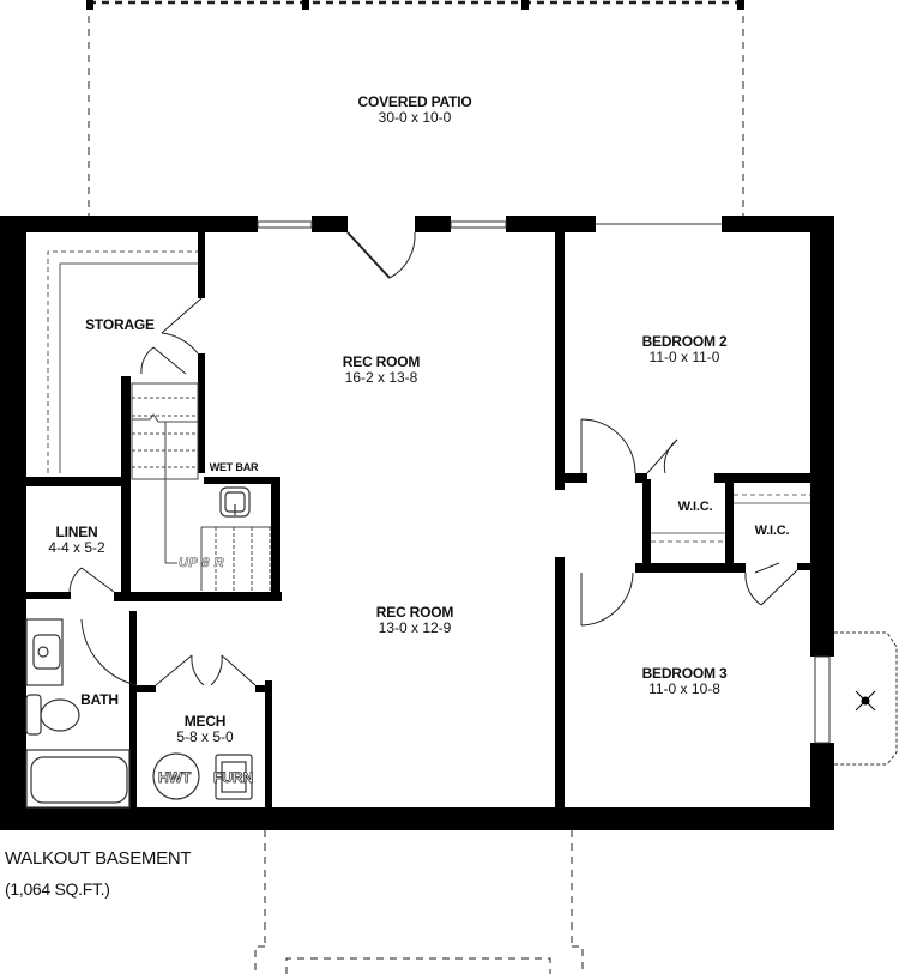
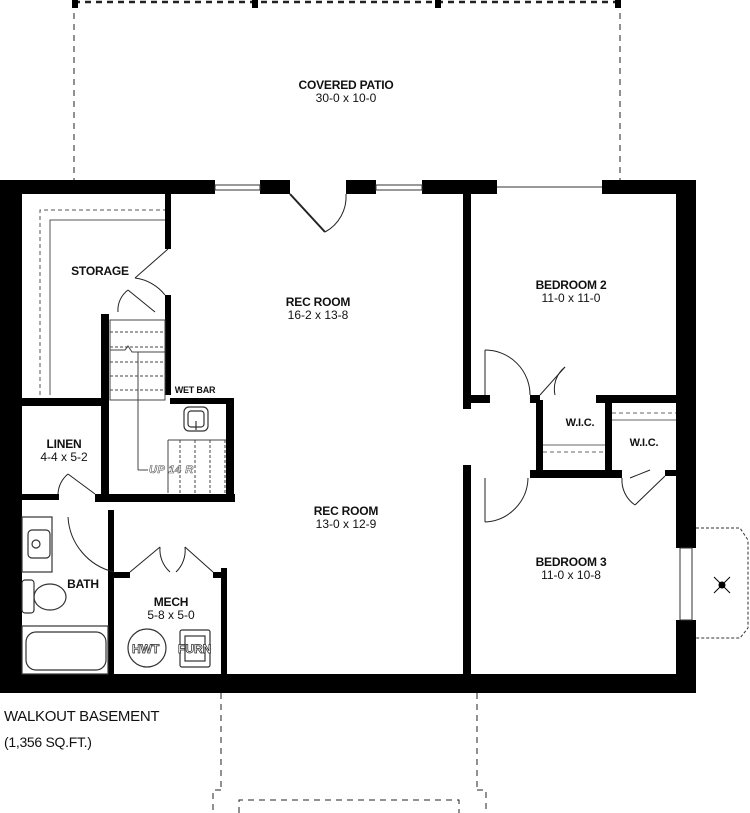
  COVERED PATIO
  30-0 x 10-0
  STORAGE
  REC ROOM
  16-2 x 13-8
  REC ROOM
  13-0 x 12-9
  BEDROOM 2
  11-0 x 11-0
  BEDROOM 3
  11-0 x 10-8
  W.I.C.
  W.I.C.
  LINEN
  4-4 x 5-2
  BATH
  MECH
  5-8 x 5-0
  WET BAR
- UP 8 R
+ UP 14 R
  HWT
  FURN
  WALKOUT BASEMENT
- (1,064 SQ.FT.)
+ (1,356 SQ.FT.)
